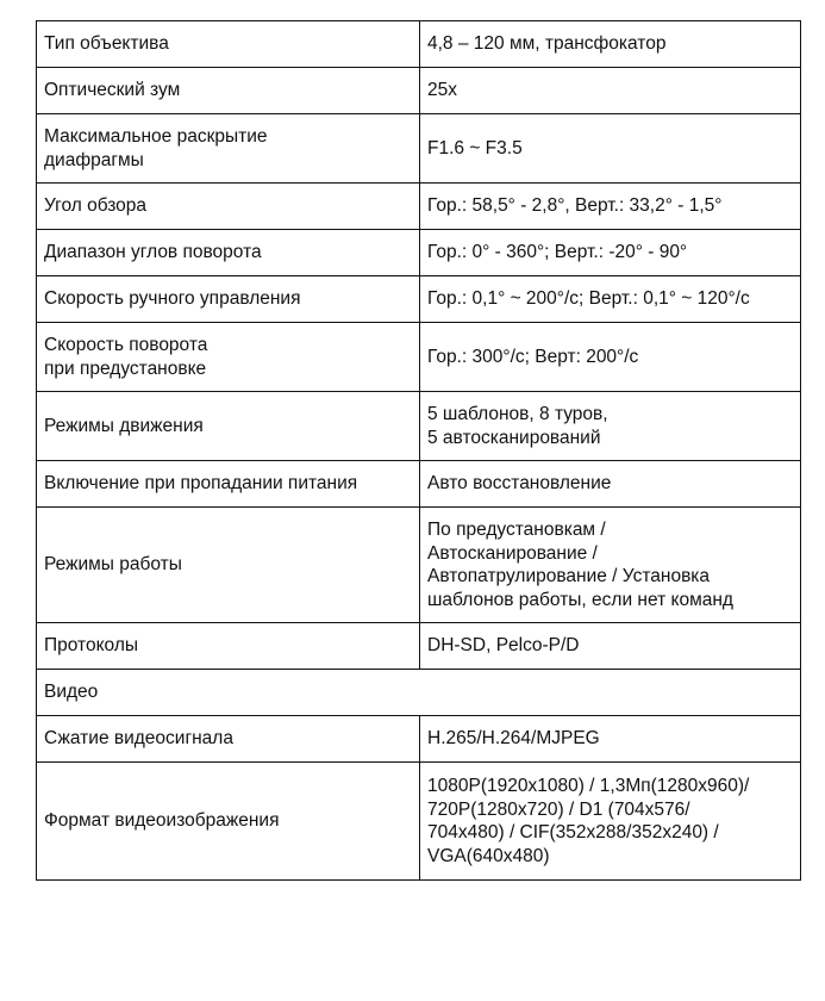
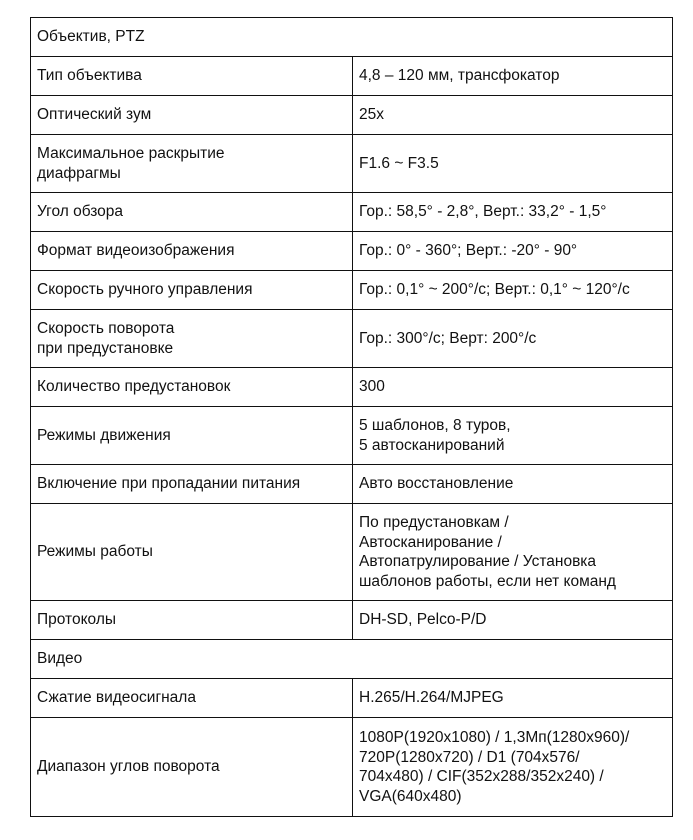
+ Объектив, PTZ
  Тип объектива	4,8 – 120 мм, трансфокатор
  Оптический зум	25x
  Максимальное раскрытие диафрагмы	F1.6 ~ F3.5
  Угол обзора	Гор.: 58,5° - 2,8°, Верт.: 33,2° - 1,5°
- Диапазон углов поворота	Гор.: 0° - 360°; Верт.: -20° - 90°
+ Формат видеоизображения	Гор.: 0° - 360°; Верт.: -20° - 90°
  Скорость ручного управления	Гор.: 0,1° ~ 200°/с; Верт.: 0,1° ~ 120°/с
  Скорость поворота при предустановке	Гор.: 300°/с; Верт: 200°/с
+ Количество предустановок	300
  Режимы движения	5 шаблонов, 8 туров, 5 автосканирований
  Включение при пропадании питания	Авто восстановление
  Режимы работы	По предустановкам / Автосканирование / Автопатрулирование / Установка шаблонов работы, если нет команд
  Протоколы	DH-SD, Pelco-P/D
  Видео
  Сжатие видеосигнала	H.265/H.264/MJPEG
- Формат видеоизображения	1080P(1920x1080) / 1,3Мп(1280x960)/ 720P(1280x720) / D1 (704x576/ 704x480) / CIF(352x288/352x240) / VGA(640x480)
+ Диапазон углов поворота	1080P(1920x1080) / 1,3Мп(1280x960)/ 720P(1280x720) / D1 (704x576/ 704x480) / CIF(352x288/352x240) / VGA(640x480)
